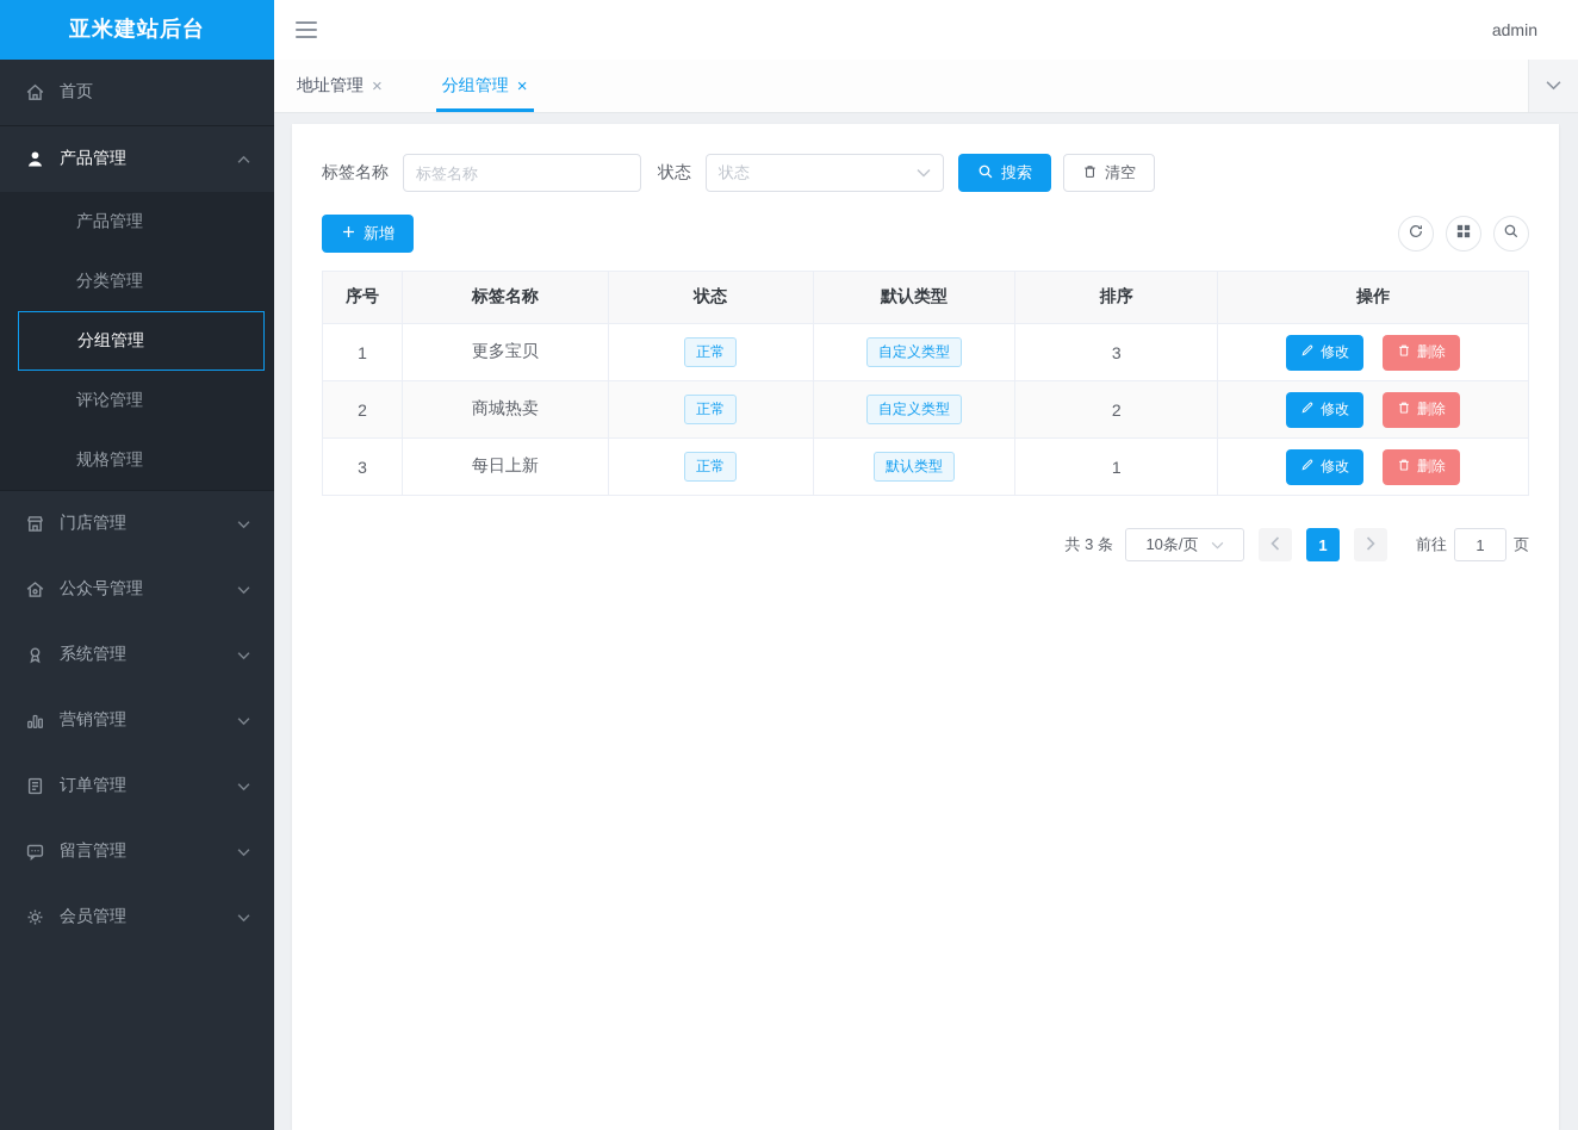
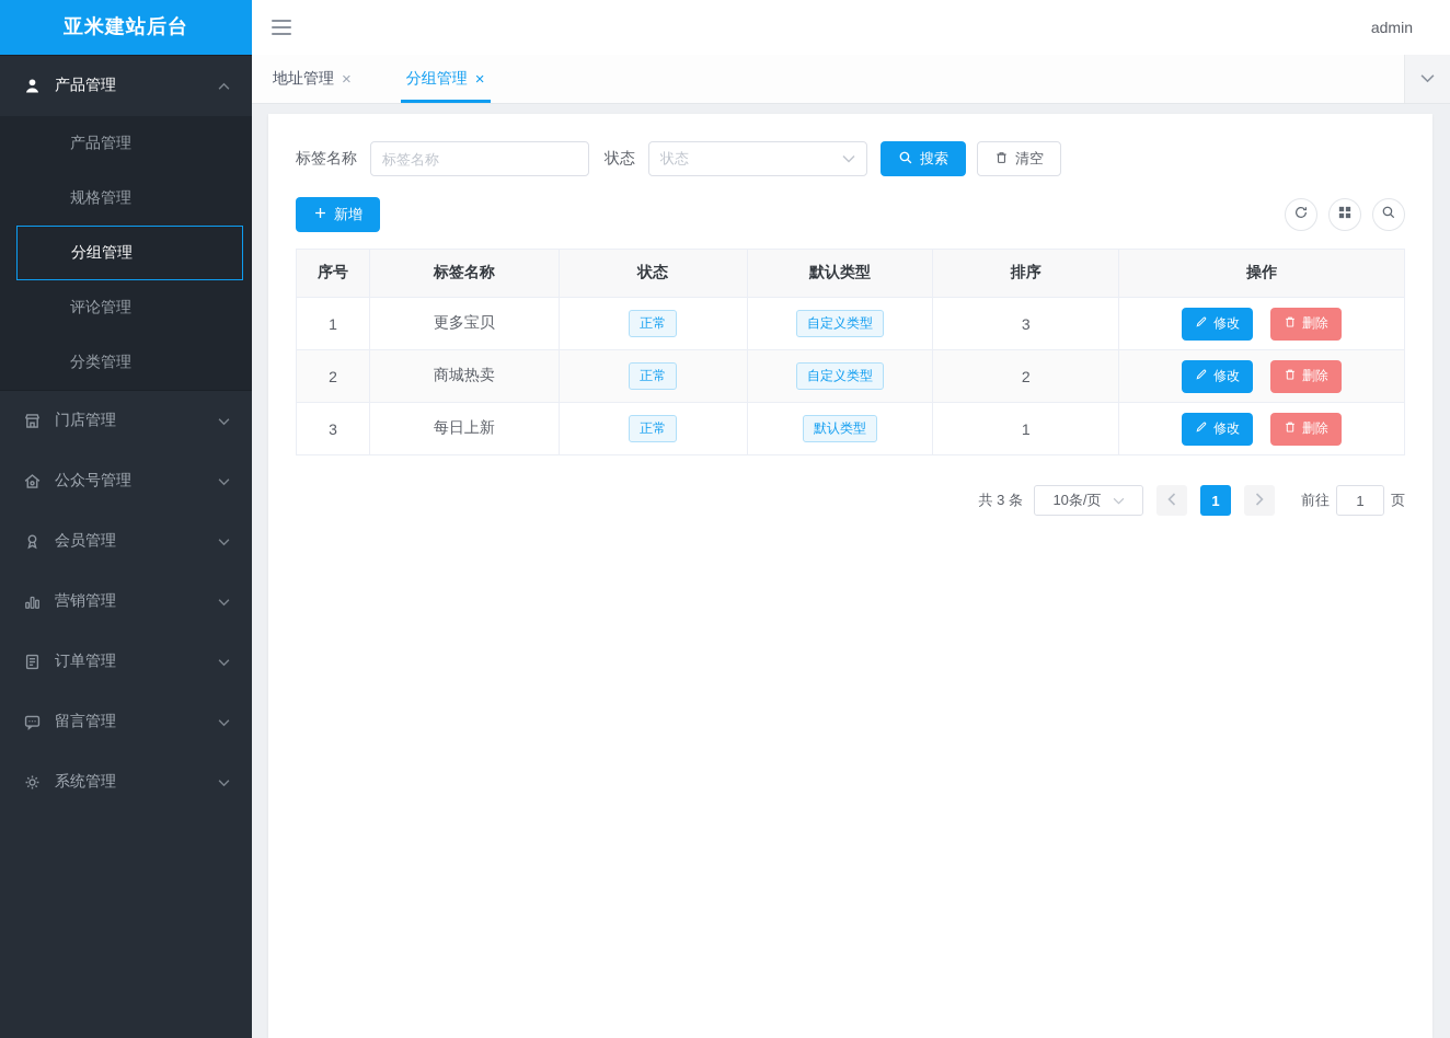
  亚米建站后台
- 首页
  产品管理
  产品管理
- 分类管理
+ 规格管理
  分组管理
  评论管理
- 规格管理
+ 分类管理
  门店管理
  公众号管理
- 系统管理
+ 会员管理
  营销管理
  订单管理
  留言管理
- 会员管理
+ 系统管理
  admin
  地址管理
  ×
  分组管理
  ×
  标签名称
  标签名称
  状态
  状态
  搜索
  清空
  新增
  序号	标签名称	状态	默认类型	排序	操作
  1	更多宝贝	正常	自定义类型	3	修改 删除
  2	商城热卖	正常	自定义类型	2	修改 删除
  3	每日上新	正常	默认类型	1	修改 删除
  共 3 条
  10条/页
  1
  前往
  1
  页
